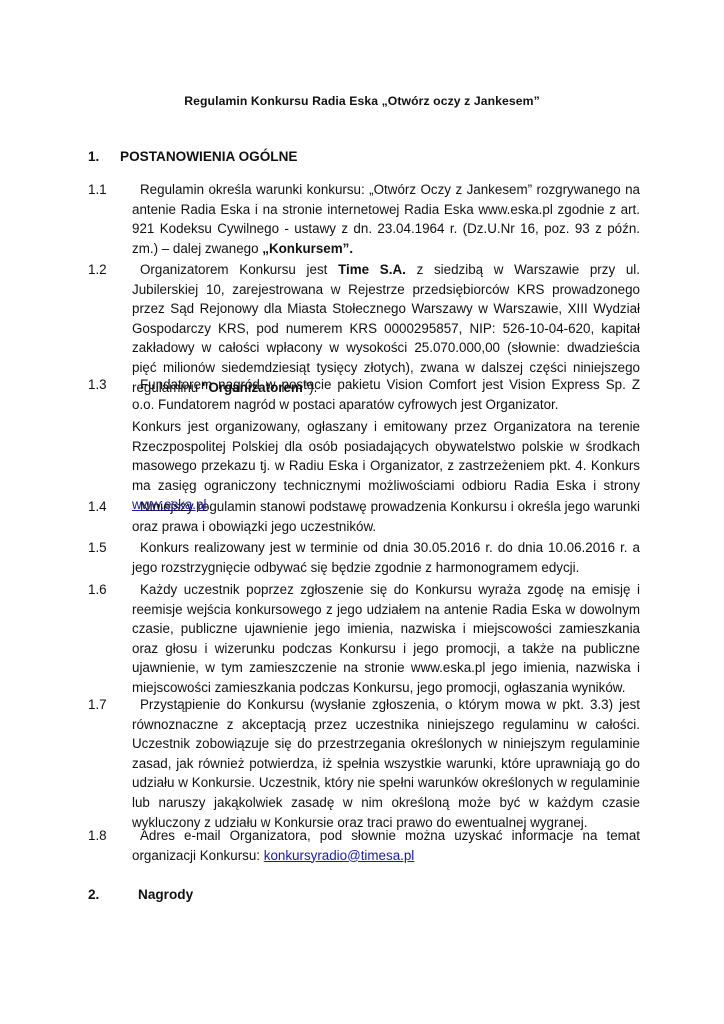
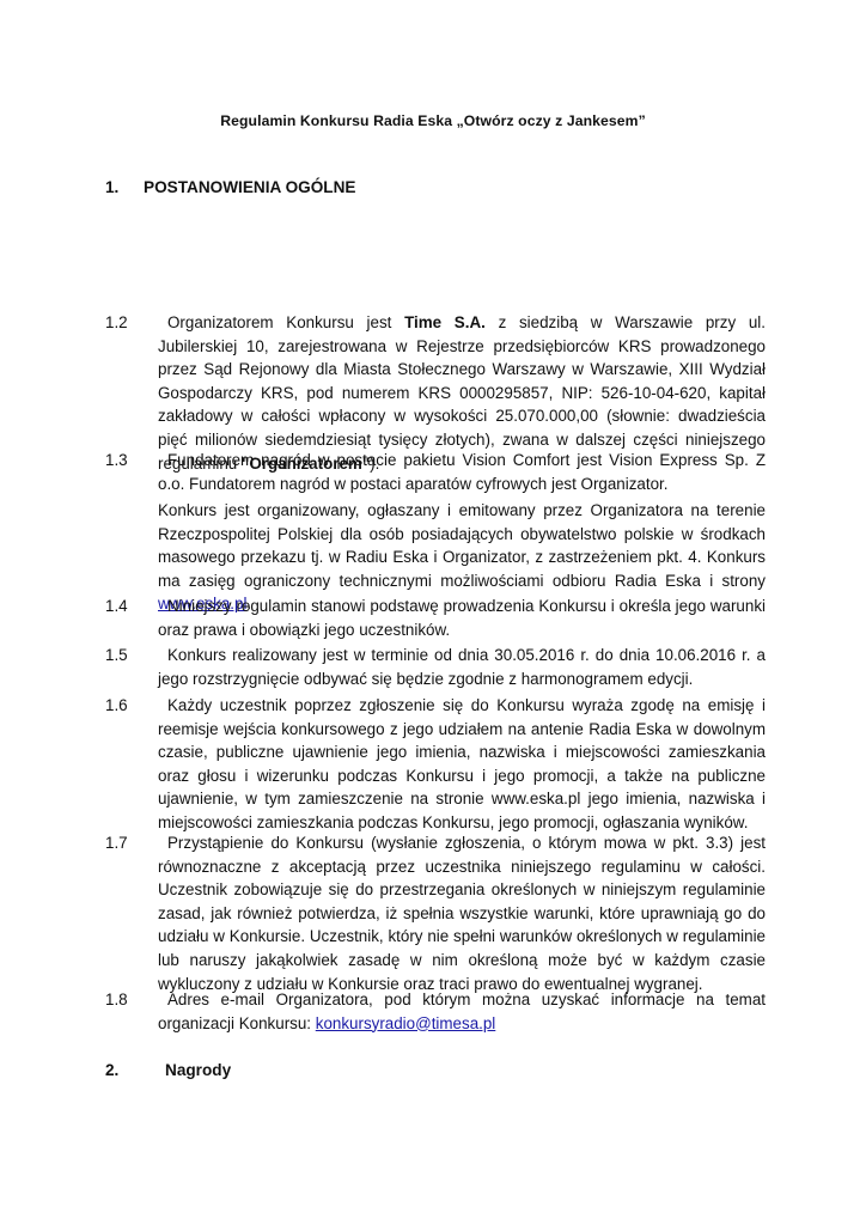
  Regulamin Konkursu Radia Eska „Otwórz oczy z Jankesem”
  1. POSTANOWIENIA OGÓLNE
- 1.1
- Regulamin określa warunki konkursu: „Otwórz Oczy z Jankesem” rozgrywanego na antenie Radia Eska i na stronie internetowej Radia Eska www.eska.pl zgodnie z art. 921 Kodeksu Cywilnego - ustawy z dn. 23.04.1964 r. (Dz.U.Nr 16, poz. 93 z późn. zm.) – dalej zwanego „Konkursem”.
  1.2
  Organizatorem Konkursu jest Time S.A. z siedzibą w Warszawie przy ul. Jubilerskiej 10, zarejestrowana w Rejestrze przedsiębiorców KRS prowadzonego przez Sąd Rejonowy dla Miasta Stołecznego Warszawy w Warszawie, XIII Wydział Gospodarczy KRS, pod numerem KRS 0000295857, NIP: 526-10-04-620, kapitał zakładowy w całości wpłacony w wysokości 25.070.000,00 (słownie: dwadzieścia pięć milionów siedemdziesiąt tysięcy złotych), zwana w dalszej części niniejszego regulaminu "Organizatorem").
  1.3
  Fundatorem nagród w postacie pakietu Vision Comfort jest Vision Express Sp. Z o.o. Fundatorem nagród w postaci aparatów cyfrowych jest Organizator.
  Konkurs jest organizowany, ogłaszany i emitowany przez Organizatora na terenie Rzeczpospolitej Polskiej dla osób posiadających obywatelstwo polskie w środkach masowego przekazu tj. w Radiu Eska i Organizator, z zastrzeżeniem pkt. 4. Konkurs ma zasięg ograniczony technicznymi możliwościami odbioru Radia Eska i strony www.eska.pl.
  1.4
  Niniejszy regulamin stanowi podstawę prowadzenia Konkursu i określa jego warunki oraz prawa i obowiązki jego uczestników.
  1.5
  Konkurs realizowany jest w terminie od dnia 30.05.2016 r. do dnia 10.06.2016 r. a jego rozstrzygnięcie odbywać się będzie zgodnie z harmonogramem edycji.
  1.6
  Każdy uczestnik poprzez zgłoszenie się do Konkursu wyraża zgodę na emisję i reemisje wejścia konkursowego z jego udziałem na antenie Radia Eska w dowolnym czasie, publiczne ujawnienie jego imienia, nazwiska i miejscowości zamieszkania oraz głosu i wizerunku podczas Konkursu i jego promocji, a także na publiczne ujawnienie, w tym zamieszczenie na stronie www.eska.pl jego imienia, nazwiska i miejscowości zamieszkania podczas Konkursu, jego promocji, ogłaszania wyników.
  1.7
  Przystąpienie do Konkursu (wysłanie zgłoszenia, o którym mowa w pkt. 3.3) jest równoznaczne z akceptacją przez uczestnika niniejszego regulaminu w całości. Uczestnik zobowiązuje się do przestrzegania określonych w niniejszym regulaminie zasad, jak również potwierdza, iż spełnia wszystkie warunki, które uprawniają go do udziału w Konkursie. Uczestnik, który nie spełni warunków określonych w regulaminie lub naruszy jakąkolwiek zasadę w nim określoną może być w każdym czasie wykluczony z udziału w Konkursie oraz traci prawo do ewentualnej wygranej.
  1.8
- Adres e-mail Organizatora, pod słownie można uzyskać informacje na temat organizacji Konkursu: konkursyradio@timesa.pl
+ Adres e-mail Organizatora, pod którym można uzyskać informacje na temat organizacji Konkursu: konkursyradio@timesa.pl
  2. Nagrody
